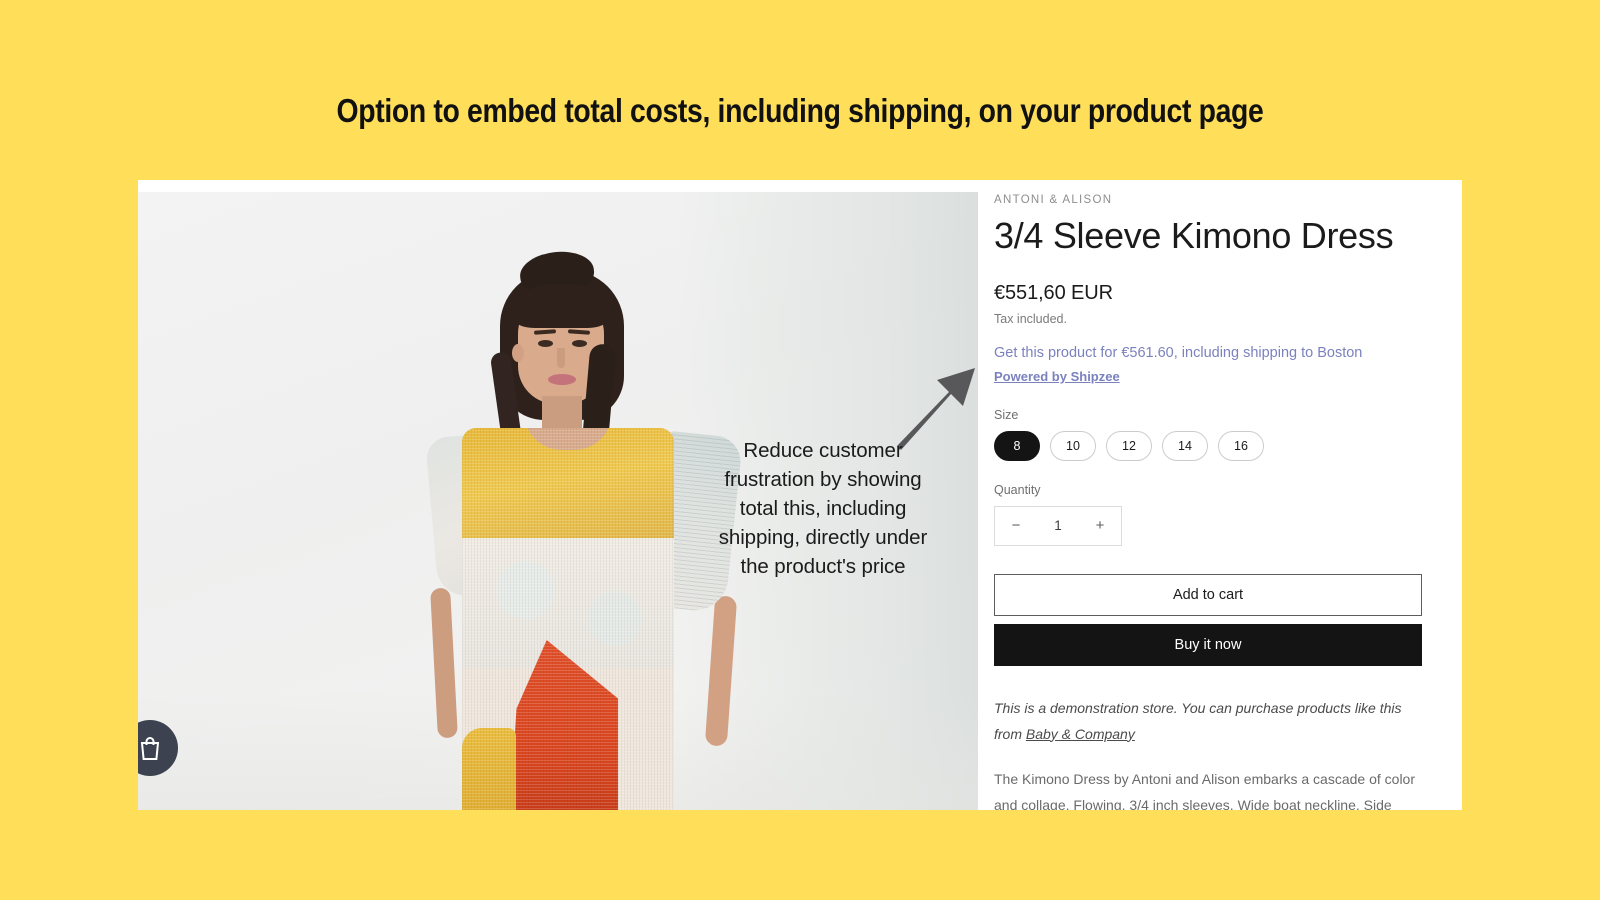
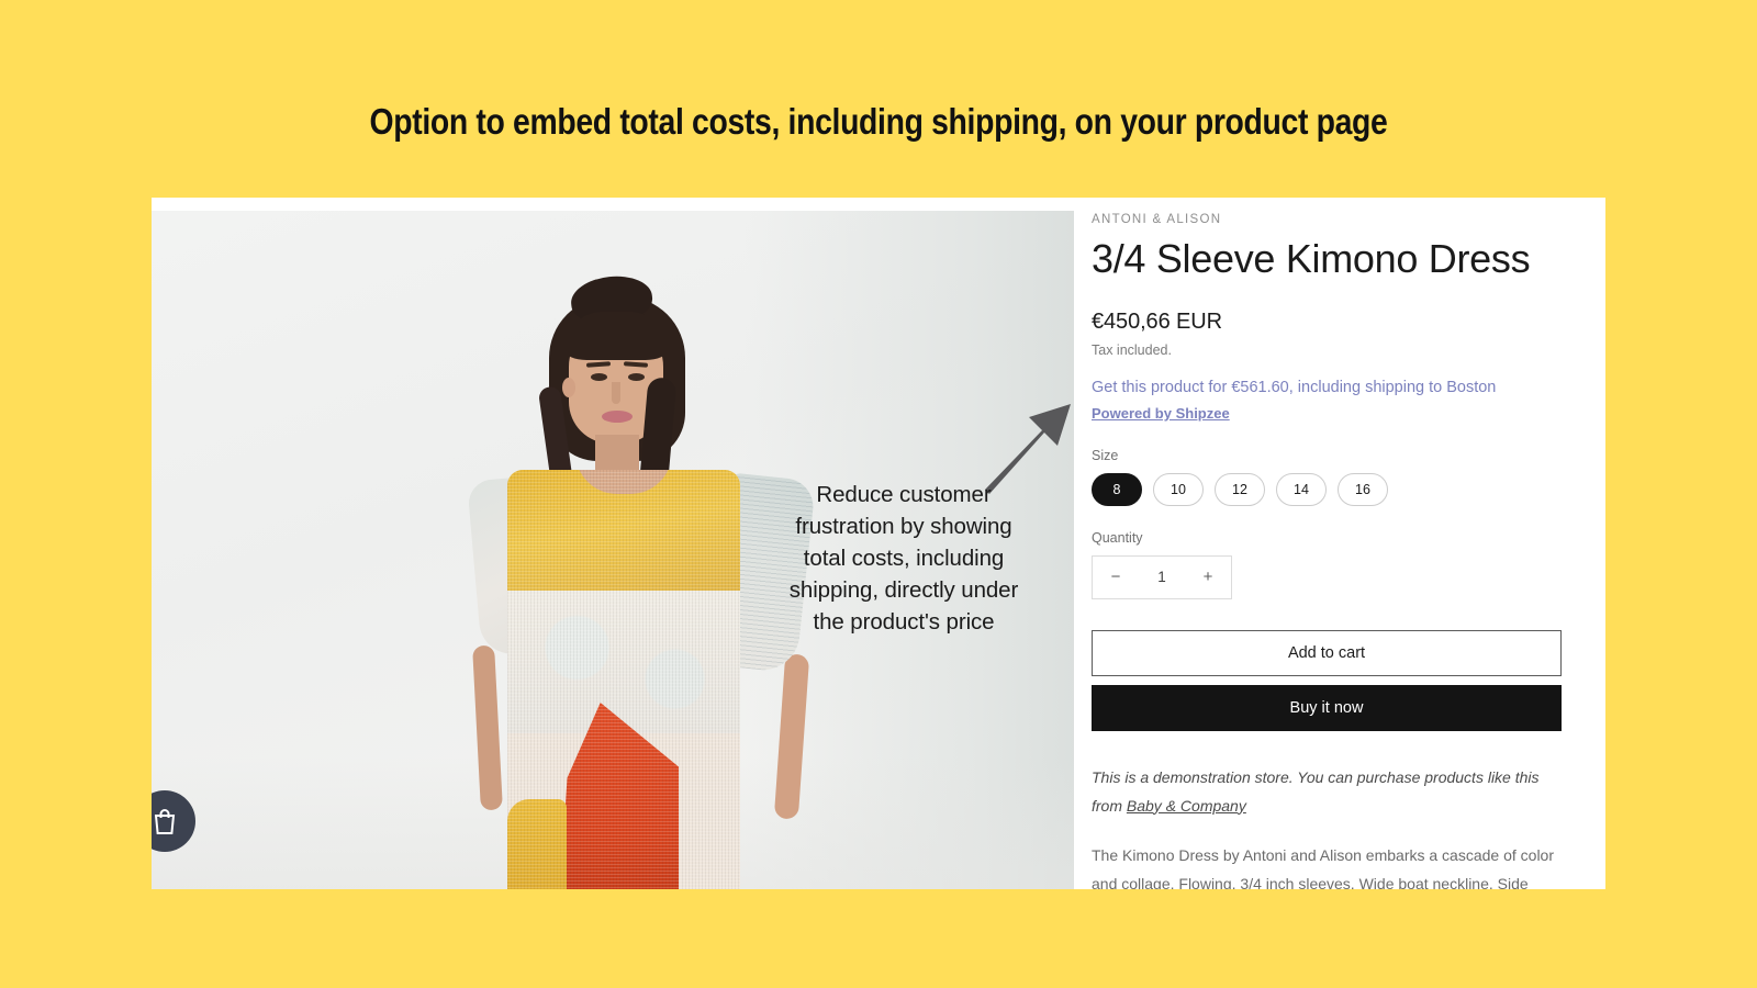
  Option to embed total costs, including shipping, on your product page
- Reduce customer frustration by showing total this, including shipping, directly under the product's price
+ Reduce customer frustration by showing total costs, including shipping, directly under the product's price
  ANTONI & ALISON
  3/4 Sleeve Kimono Dress
- €551,60 EUR
+ €450,66 EUR
  Tax included.
  Get this product for €561.60, including shipping to Boston
  Powered by Shipzee
  Size
  8
  10
  12
  14
  16
  Quantity
  −
  1
  +
  Add to cart
  Buy it now
  This is a demonstration store. You can purchase products like this from Baby & Company
